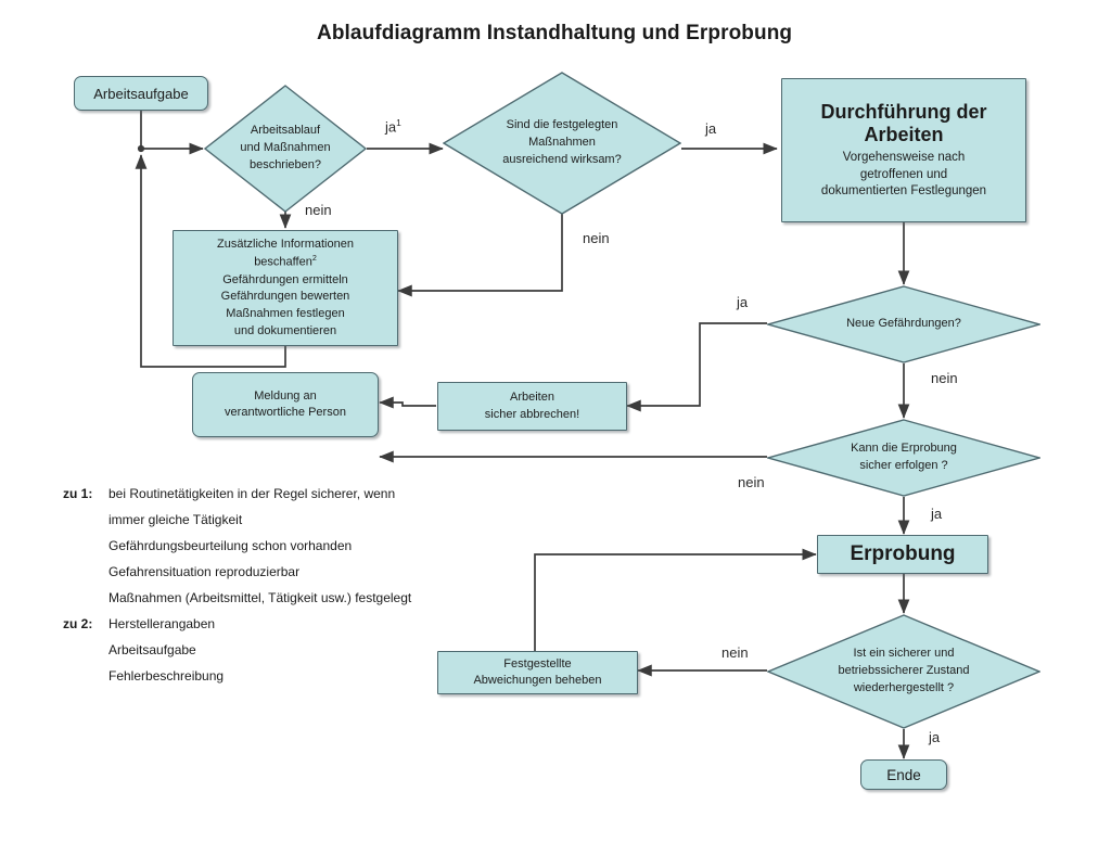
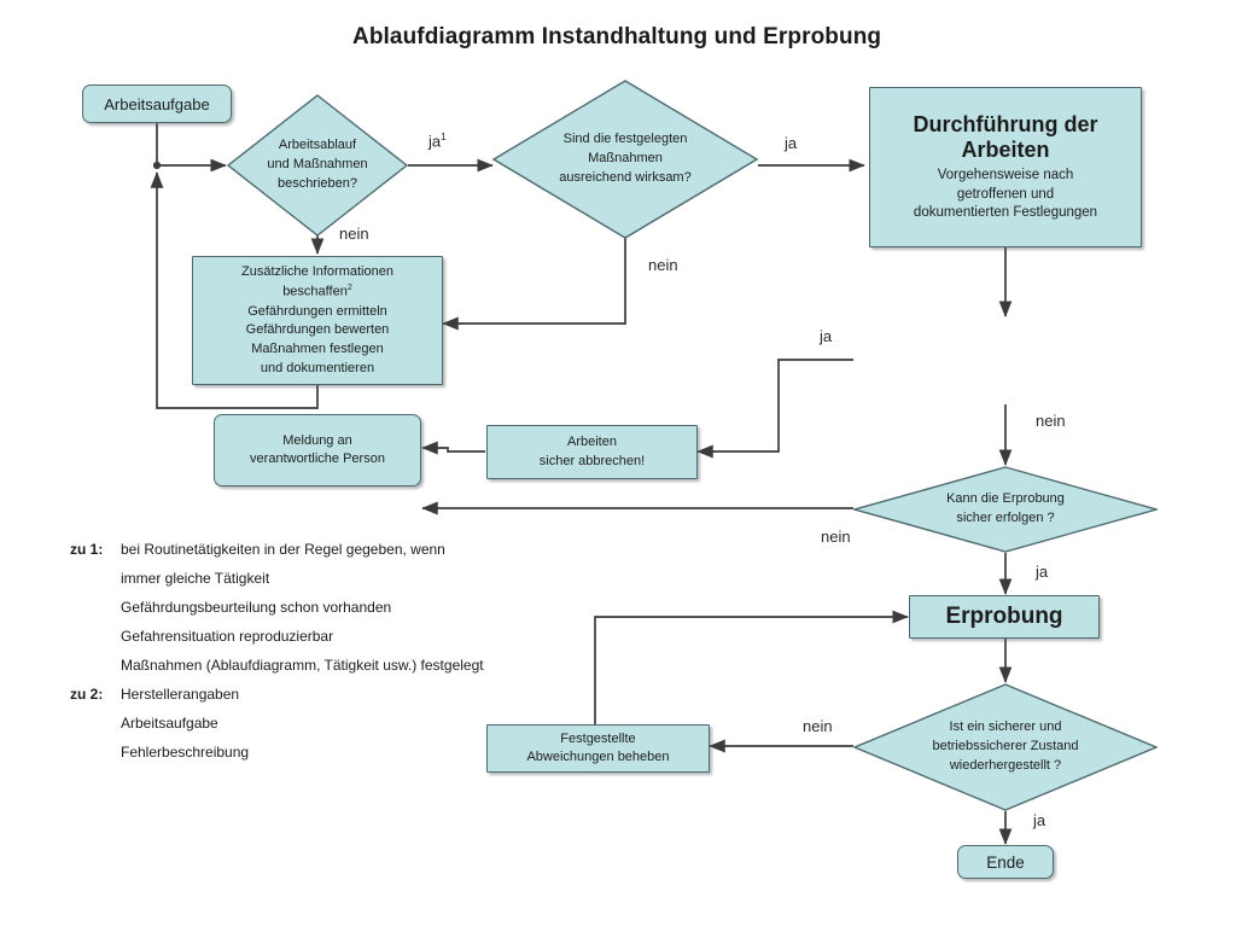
  Ablaufdiagramm Instandhaltung und Erprobung
  Arbeitsaufgabe
  Arbeitsablauf
  und Maßnahmen
  beschrieben?
  Sind die festgelegten
  Maßnahmen
  ausreichend wirksam?
  Durchführung der
  Arbeiten
  Vorgehensweise nach
  getroffenen und
  dokumentierten Festlegungen
  Zusätzliche Informationen
  beschaffen2
  Gefährdungen ermitteln
  Gefährdungen bewerten
  Maßnahmen festlegen
  und dokumentieren
- Neue Gefährdungen?
  Kann die Erprobung
  sicher erfolgen ?
  Arbeiten
  sicher abbrechen!
  Meldung an
  verantwortliche Person
  Erprobung
  Ist ein sicherer und
  betriebssicherer Zustand
  wiederhergestellt ?
  Festgestellte
  Abweichungen beheben
  Ende
  ja1
  nein
  ja
  nein
  ja
  nein
  nein
  ja
  nein
  ja
  zu 1:
- bei Routinetätigkeiten in der Regel sicherer, wenn
+ bei Routinetätigkeiten in der Regel gegeben, wenn
  immer gleiche Tätigkeit
  Gefährdungsbeurteilung schon vorhanden
  Gefahrensituation reproduzierbar
- Maßnahmen (Arbeitsmittel, Tätigkeit usw.) festgelegt
+ Maßnahmen (Ablaufdiagramm, Tätigkeit usw.) festgelegt
  zu 2:
  Herstellerangaben
  Arbeitsaufgabe
  Fehlerbeschreibung
